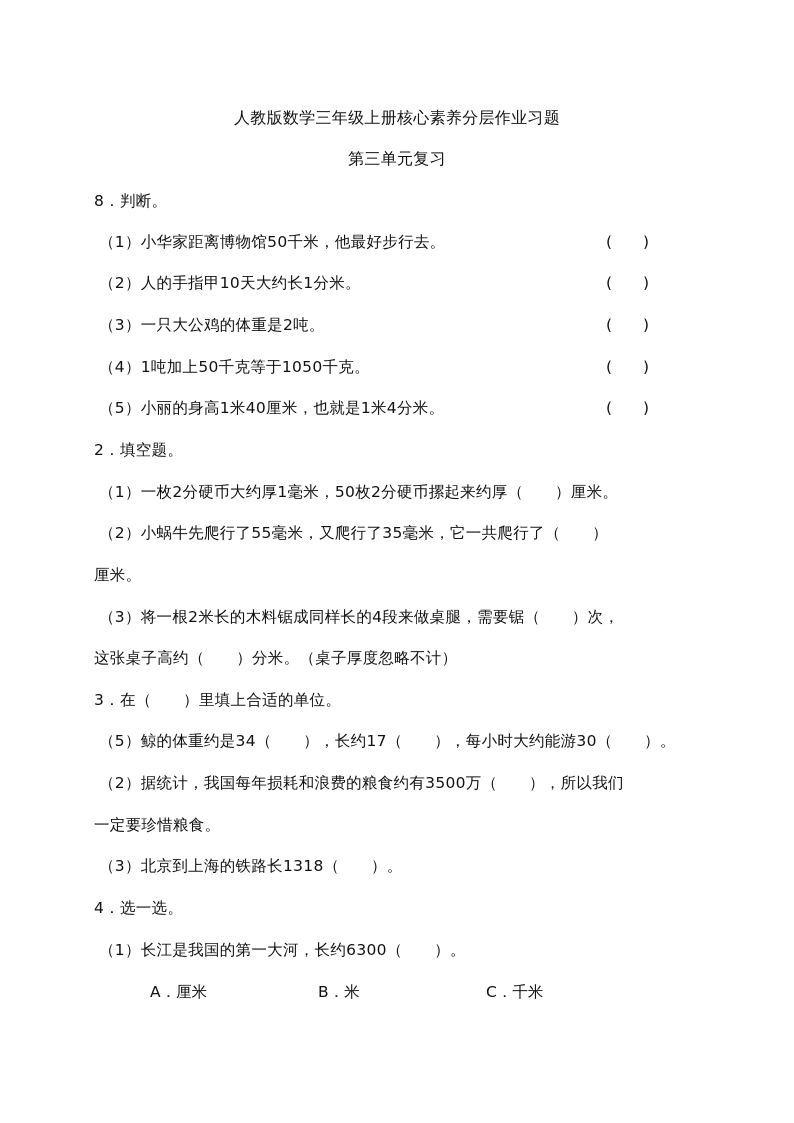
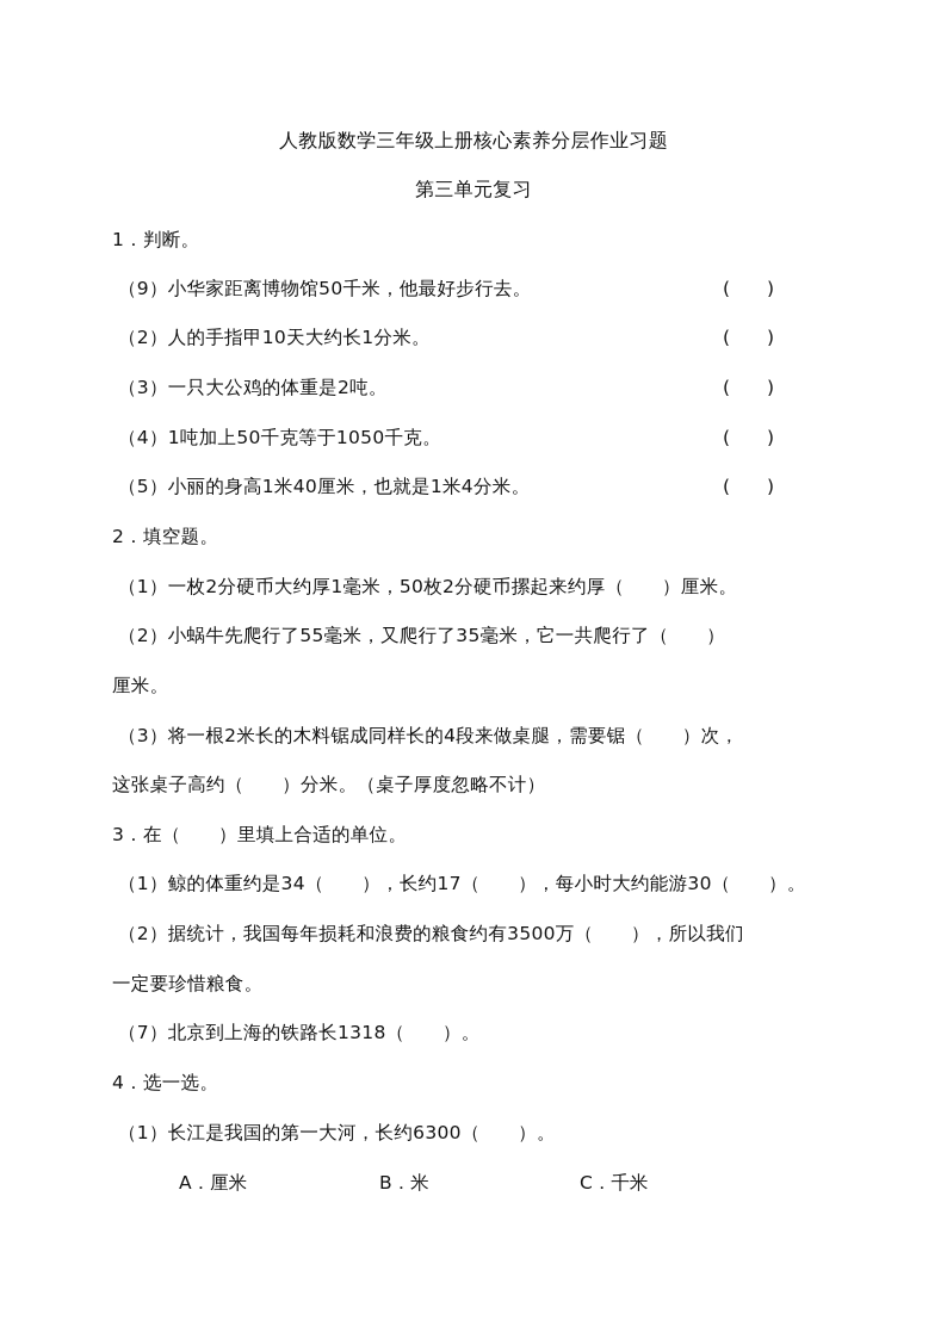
  人教版数学三年级上册核心素养分层作业习题
  第三单元复习
- 8．判断。
+ 1．判断。
- （1）小华家距离博物馆50千米，他最好步行去。
+ （9）小华家距离博物馆50千米，他最好步行去。
  ( )
  （2）人的手指甲10天大约长1分米。
  ( )
  （3）一只大公鸡的体重是2吨。
  ( )
  （4）1吨加上50千克等于1050千克。
  ( )
  （5）小丽的身高1米40厘米，也就是1米4分米。
  ( )
  2．填空题。
  （1）一枚2分硬币大约厚1毫米，50枚2分硬币摞起来约厚（ ）厘米。
  （2）小蜗牛先爬行了55毫米，又爬行了35毫米，它一共爬行了（ ）
  厘米。
  （3）将一根2米长的木料锯成同样长的4段来做桌腿，需要锯（ ）次，
  这张桌子高约（ ）分米。（桌子厚度忽略不计）
  3．在（ ）里填上合适的单位。
- （5）鲸的体重约是34（ ），长约17（ ），每小时大约能游30（ ）。
+ （1）鲸的体重约是34（ ），长约17（ ），每小时大约能游30（ ）。
  （2）据统计，我国每年损耗和浪费的粮食约有3500万（ ），所以我们
  一定要珍惜粮食。
- （3）北京到上海的铁路长1318（ ）。
+ （7）北京到上海的铁路长1318（ ）。
  4．选一选。
  （1）长江是我国的第一大河，长约6300（ ）。
  A．厘米
  B．米
  C．千米
